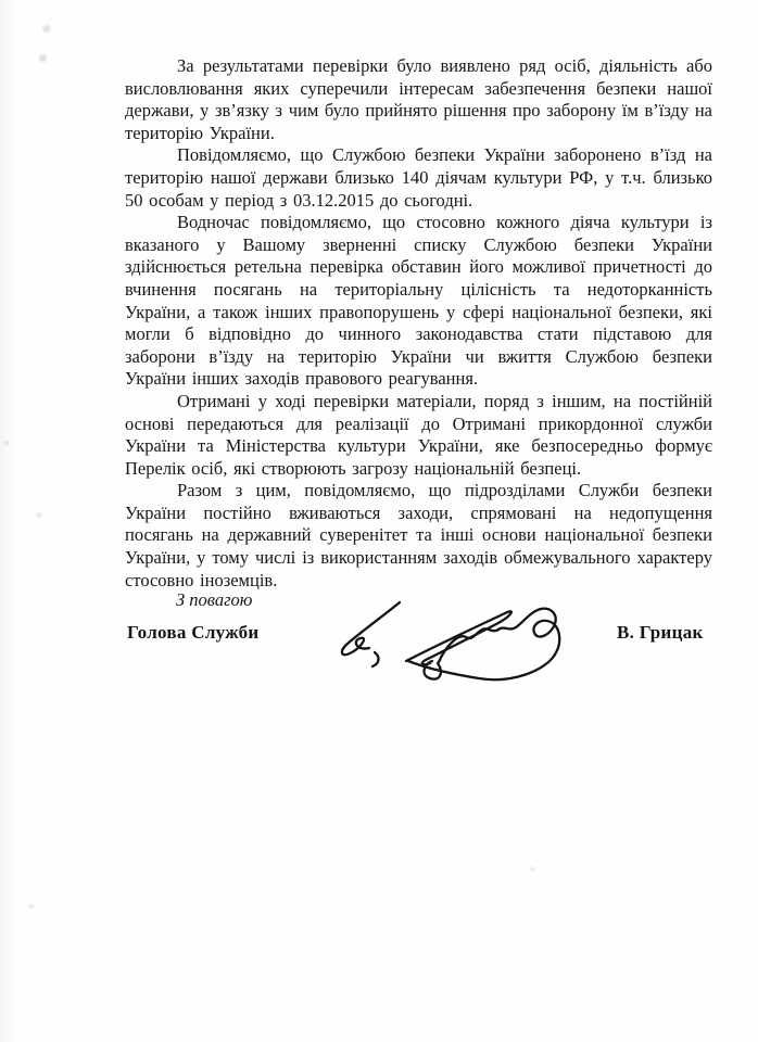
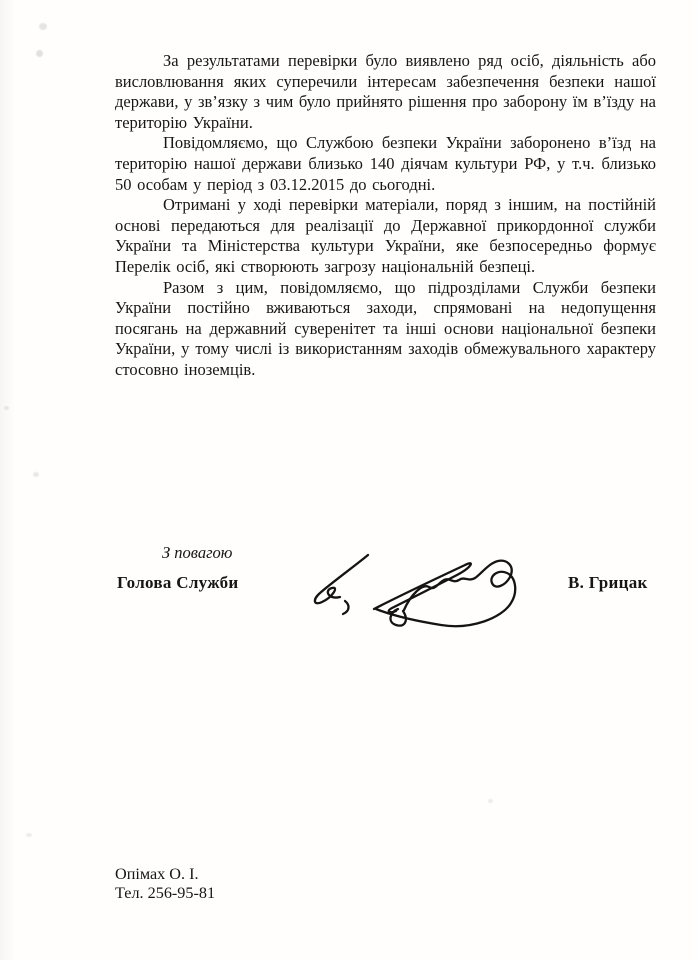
  За результатами перевірки було виявлено ряд осіб, діяльність або висловлювання яких суперечили інтересам забезпечення безпеки нашої держави, у зв’язку з чим було прийнято рішення про заборону їм в’їзду на територію України.
  Повідомляємо, що Службою безпеки України заборонено в’їзд на територію нашої держави близько 140 діячам культури РФ, у т.ч. близько 50 особам у період з 03.12.2015 до сьогодні.
- Водночас повідомляємо, що стосовно кожного діяча культури із вказаного у Вашому зверненні списку Службою безпеки України здійснюється ретельна перевірка обставин його можливої причетності до вчинення посягань на територіальну цілісність та недоторканність України, а також інших правопорушень у сфері національної безпеки, які могли б відповідно до чинного законодавства стати підставою для заборони в’їзду на територію України чи вжиття Службою безпеки України інших заходів правового реагування.
- Отримані у ході перевірки матеріали, поряд з іншим, на постійній основі передаються для реалізації до Отримані прикордонної служби України та Міністерства культури України, яке безпосередньо формує Перелік осіб, які створюють загрозу національній безпеці.
+ Отримані у ході перевірки матеріали, поряд з іншим, на постійній основі передаються для реалізації до Державної прикордонної служби України та Міністерства культури України, яке безпосередньо формує Перелік осіб, які створюють загрозу національній безпеці.
  Разом з цим, повідомляємо, що підрозділами Служби безпеки України постійно вживаються заходи, спрямовані на недопущення посягань на державний суверенітет та інші основи національної безпеки України, у тому числі із використанням заходів обмежувального характеру стосовно іноземців.
  З повагою
  Голова Служби
  В. Грицак
+ Опімах О. І.
+ Тел. 256-95-81
